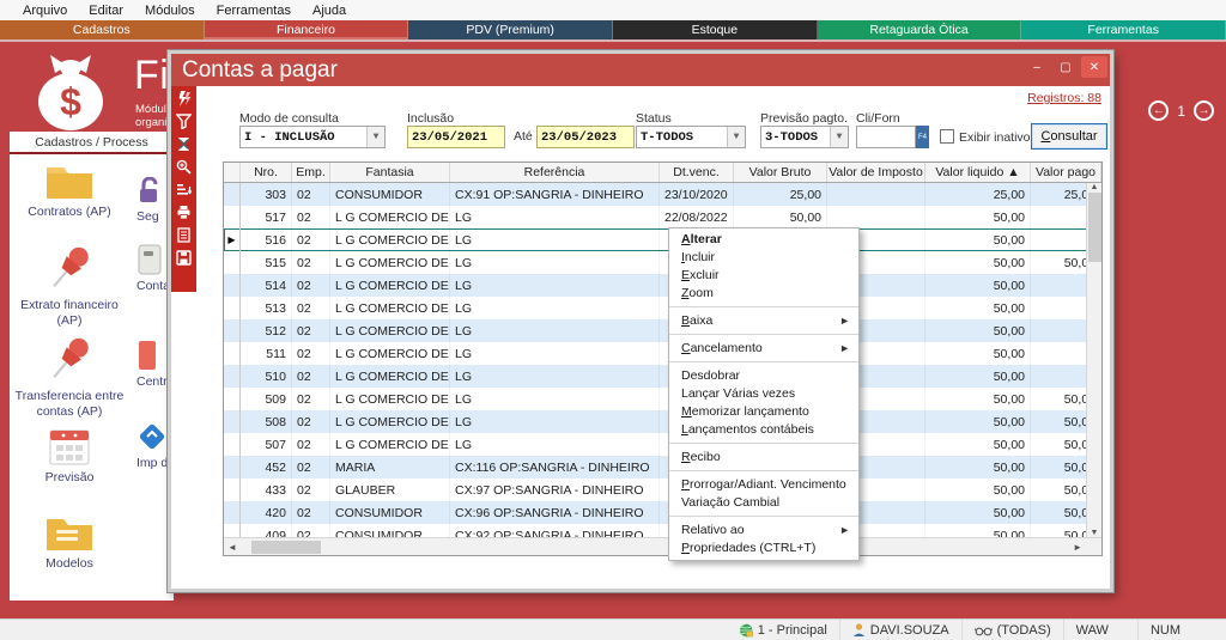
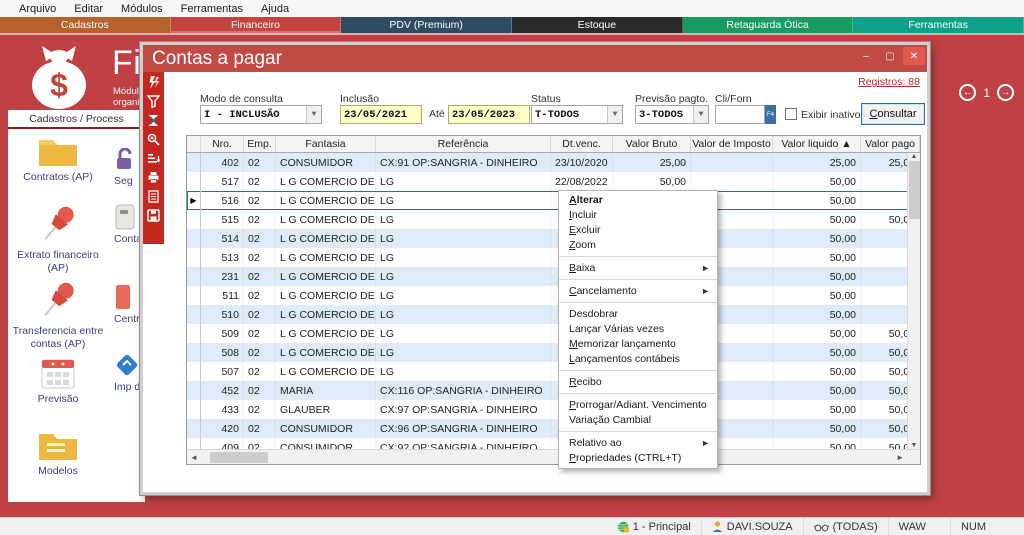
  Arquivo
  Editar
  Módulos
  Ferramentas
  Ajuda
  Cadastros
  Financeiro
  PDV (Premium)
  Estoque
  Retaguarda Ótica
  Ferramentas
  $
  ←
  1
  →
  Cadastros / Process
  Contratos (AP)
  Extrato financeiro (AP)
  Transferencia entre contas (AP)
  Previsão
  Modelos
  Seg
  Centr
  Imp d
  Contas a pagar
  –
  ▢
  ✕
  Registros: 88
  Modo de consulta
  I - INCLUSÃO
  ▼
  Inclusão
  23/05/2021
  Até
  23/05/2023
  Status
  T-TODOS
  ▼
  Previsão pagto.
  3-TODOS
  ▼
  Cli/Forn
  Exibir inativo
  Consultar
  Nro.
  Emp.
  Fantasia
  Referência
  Dt.venc.
  Valor Bruto
  Valor de Imposto
  Valor liquido ▲
  Valor pago
- 303
+ 402
  02
  CONSUMIDOR
  CX:91 OP:SANGRIA - DINHEIRO
  23/10/2020
  25,00
  25,00
  517
  02
  L G COMERCIO DE
  LG
  22/08/2022
  50,00
  50,00
  ▶
  516
  02
  L G COMERCIO DE
  LG
  50,00
  515
  02
  L G COMERCIO DE
  LG
  50,00
  514
  02
  L G COMERCIO DE
  LG
  50,00
  513
  02
  L G COMERCIO DE
  LG
  50,00
- 512
+ 231
  02
  L G COMERCIO DE
  LG
  50,00
  511
  02
  L G COMERCIO DE
  LG
  50,00
  510
  02
  L G COMERCIO DE
  LG
  50,00
  509
  02
  L G COMERCIO DE
  LG
  50,00
  508
  02
  L G COMERCIO DE
  LG
  50,00
  507
  02
  L G COMERCIO DE
  LG
  50,00
  452
  02
  MARIA
  CX:116 OP:SANGRIA - DINHEIRO
  50,00
  433
  02
  GLAUBER
  CX:97 OP:SANGRIA - DINHEIRO
  50,00
  420
  02
  CONSUMIDOR
  CX:96 OP:SANGRIA - DINHEIRO
  50,00
  409
  02
  CONSUMIDOR
  CX:92 OP:SANGRIA - DINHEIRO
  50,00
  ◄
  ►
  Alterar
  Incluir
  Excluir
  Zoom
  Baixa
  ►
  Cancelamento
  ►
  Desdobrar
  Lançar Várias vezes
  Memorizar lançamento
  Lançamentos contábeis
  Recibo
  Prorrogar/Adiant. Vencimento
  Variação Cambial
  Relativo ao
  ►
  Propriedades (CTRL+T)
  1 - Principal
  DAVI.SOUZA
  (TODAS)
  WAW
  NUM
